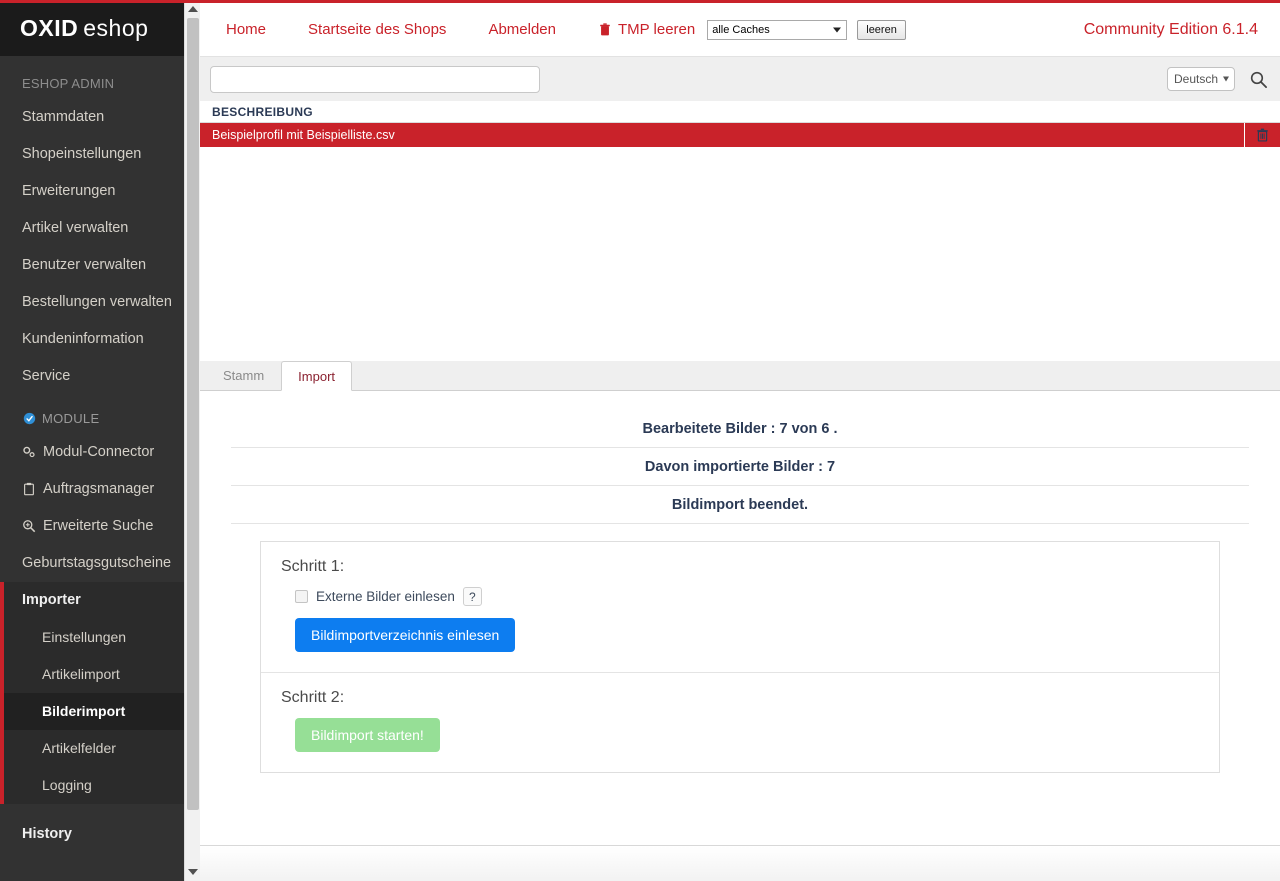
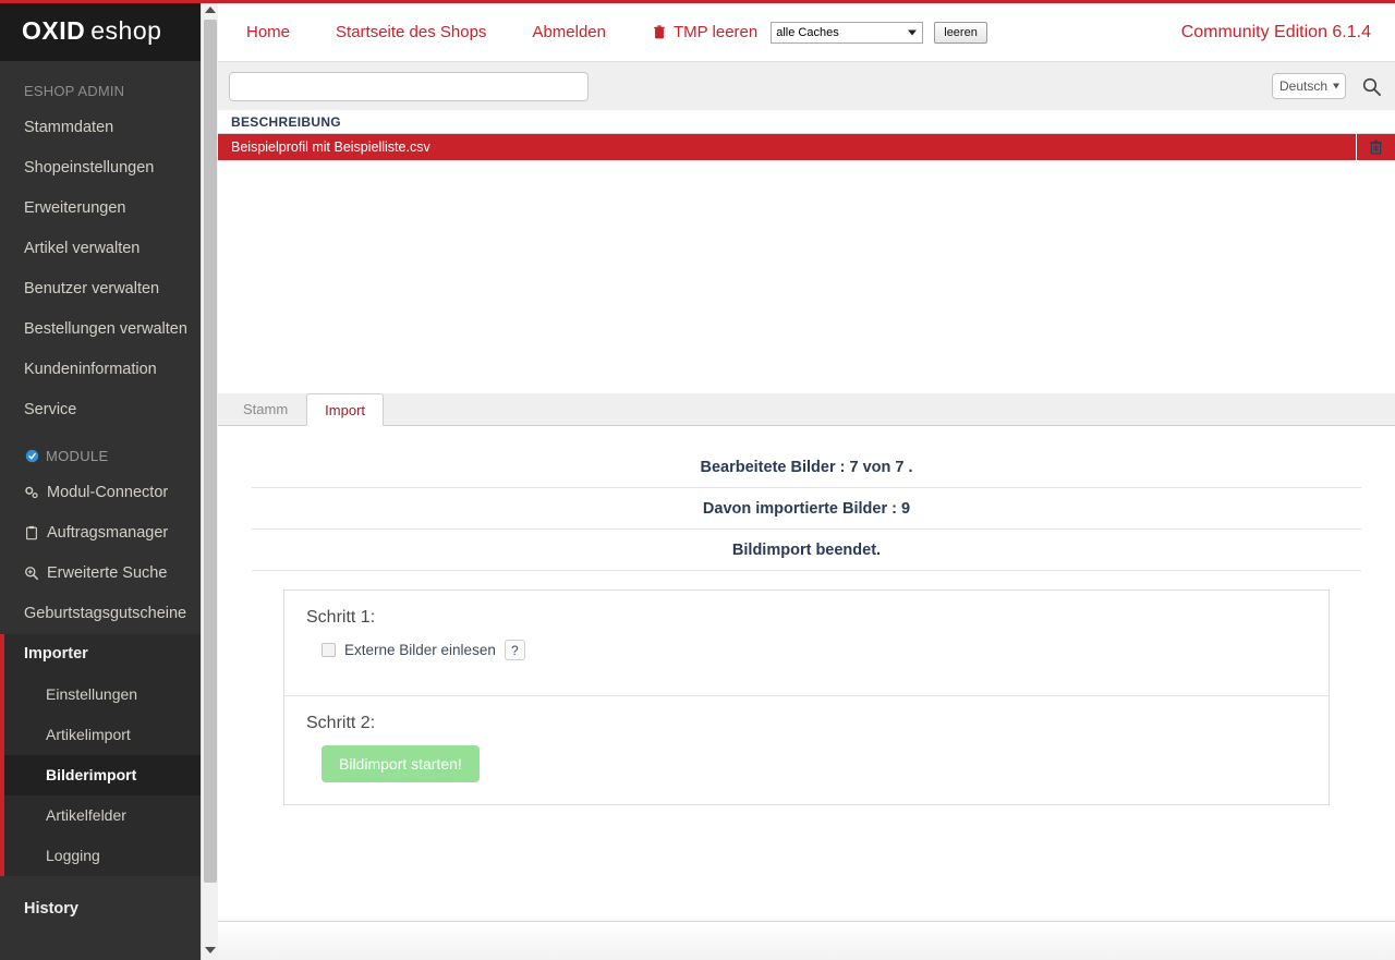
  OXID eshop
  ESHOP ADMIN
  Stammdaten
  Shopeinstellungen
  Erweiterungen
  Artikel verwalten
  Benutzer verwalten
  Bestellungen verwalten
  Kundeninformation
  Service
  MODULE
  Modul-Connector
  Auftragsmanager
  Erweiterte Suche
  Geburtstagsgutscheine
  Importer
  Einstellungen
  Artikelimport
  Bilderimport
  Artikelfelder
  Logging
  History
  Home
  Startseite des Shops
  Abmelden
  TMP leeren
  alle Caches
  leeren
  Community Edition 6.1.4
  Deutsch
  BESCHREIBUNG
  Beispielprofil mit Beispielliste.csv
  Stamm
  Import
- Bearbeitete Bilder : 7 von 6 .
+ Bearbeitete Bilder : 7 von 7 .
- Davon importierte Bilder : 7
+ Davon importierte Bilder : 9
  Bildimport beendet.
  Schritt 1:
  Externe Bilder einlesen
  ?
- Bildimportverzeichnis einlesen
  Schritt 2:
  Bildimport starten!
